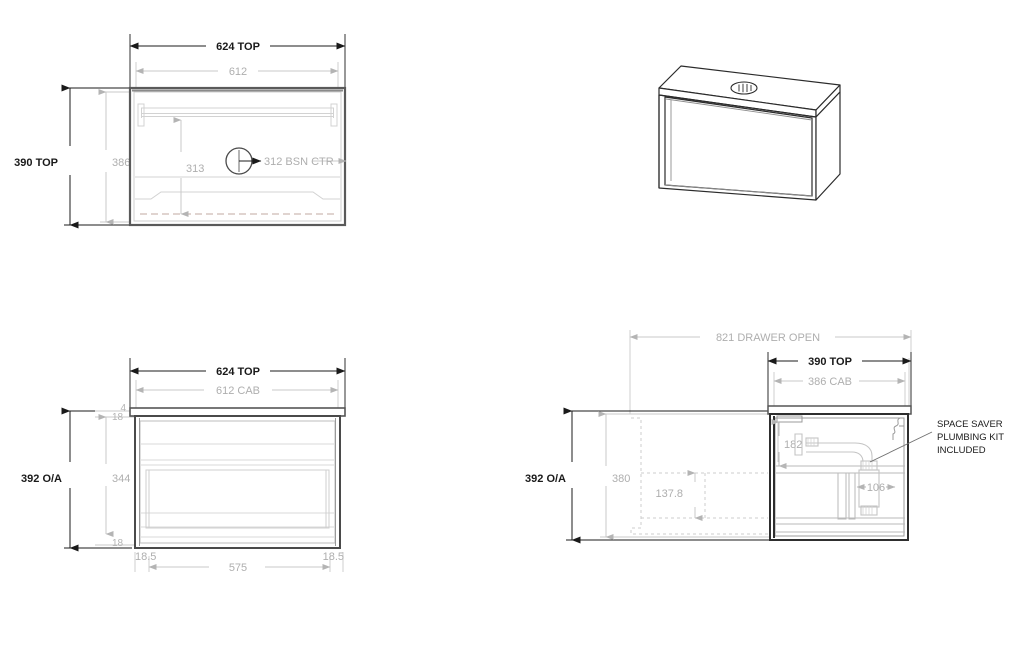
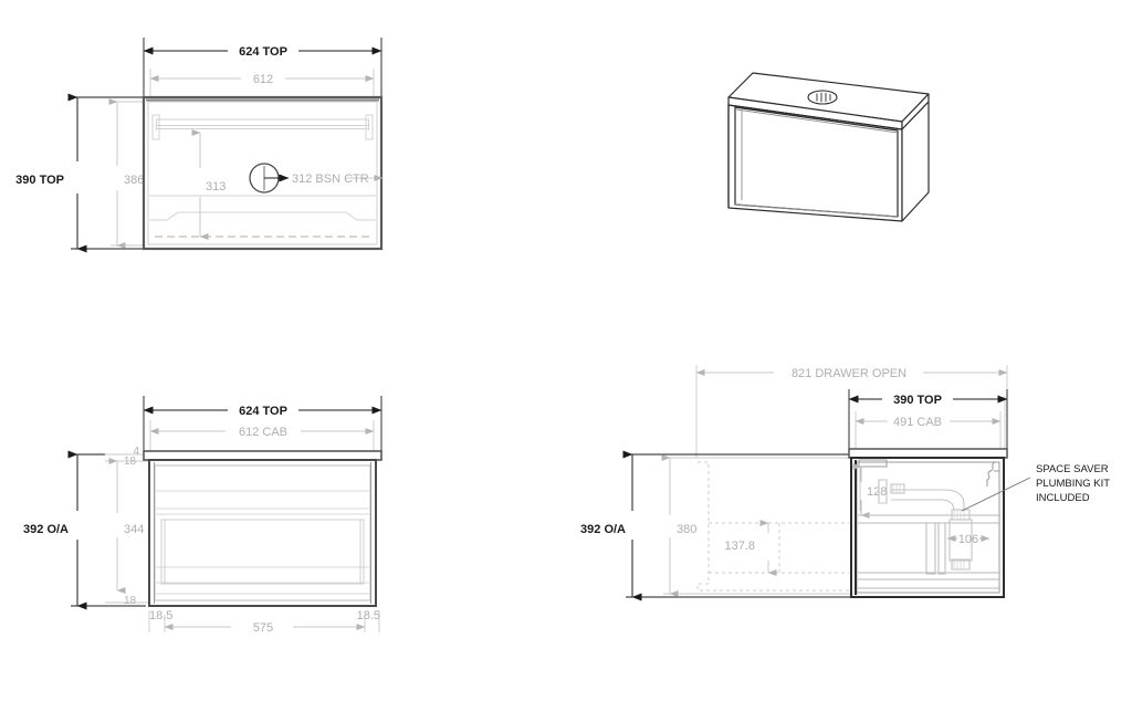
  624 TOP
  612
  390 TOP
  386
  313
  312 BSN CTR
  624 TOP
  612 CAB
  392 O/A
  344
  4
  18
  18
  18.5
  18.5
  575
  821 DRAWER OPEN
  390 TOP
- 386 CAB
+ 491 CAB
  392 O/A
  380
  137.8
- 182
+ 128
  106
  SPACE SAVER
  PLUMBING KIT
  INCLUDED
